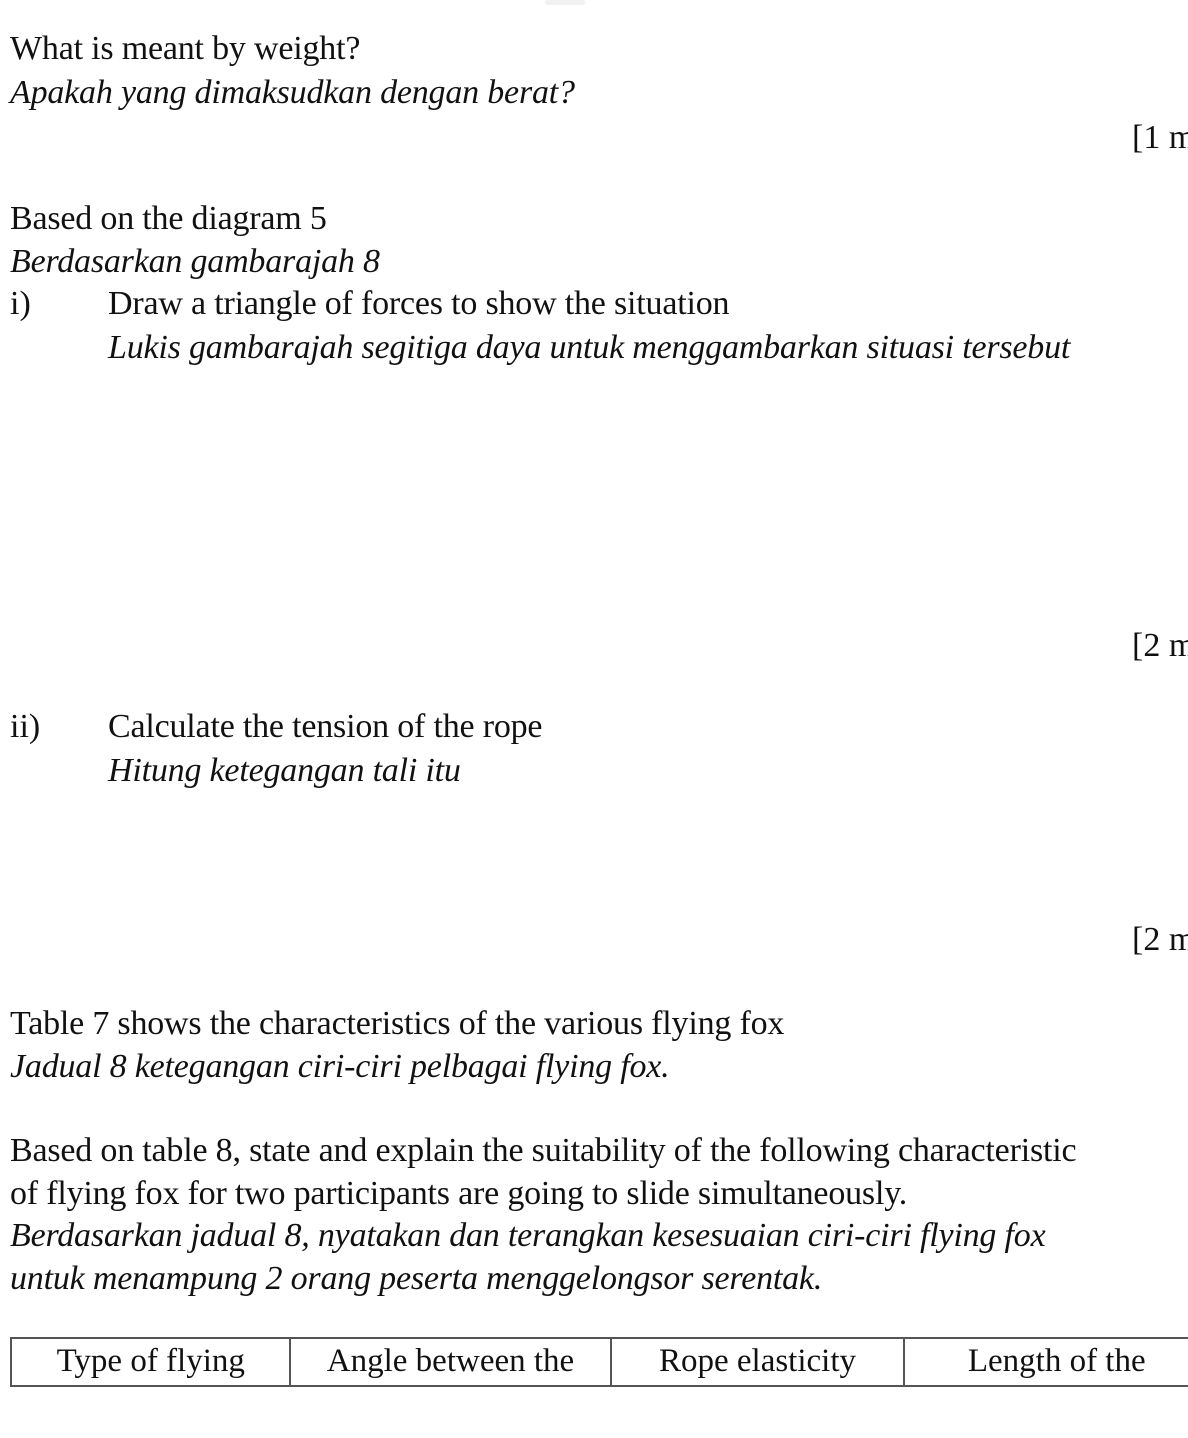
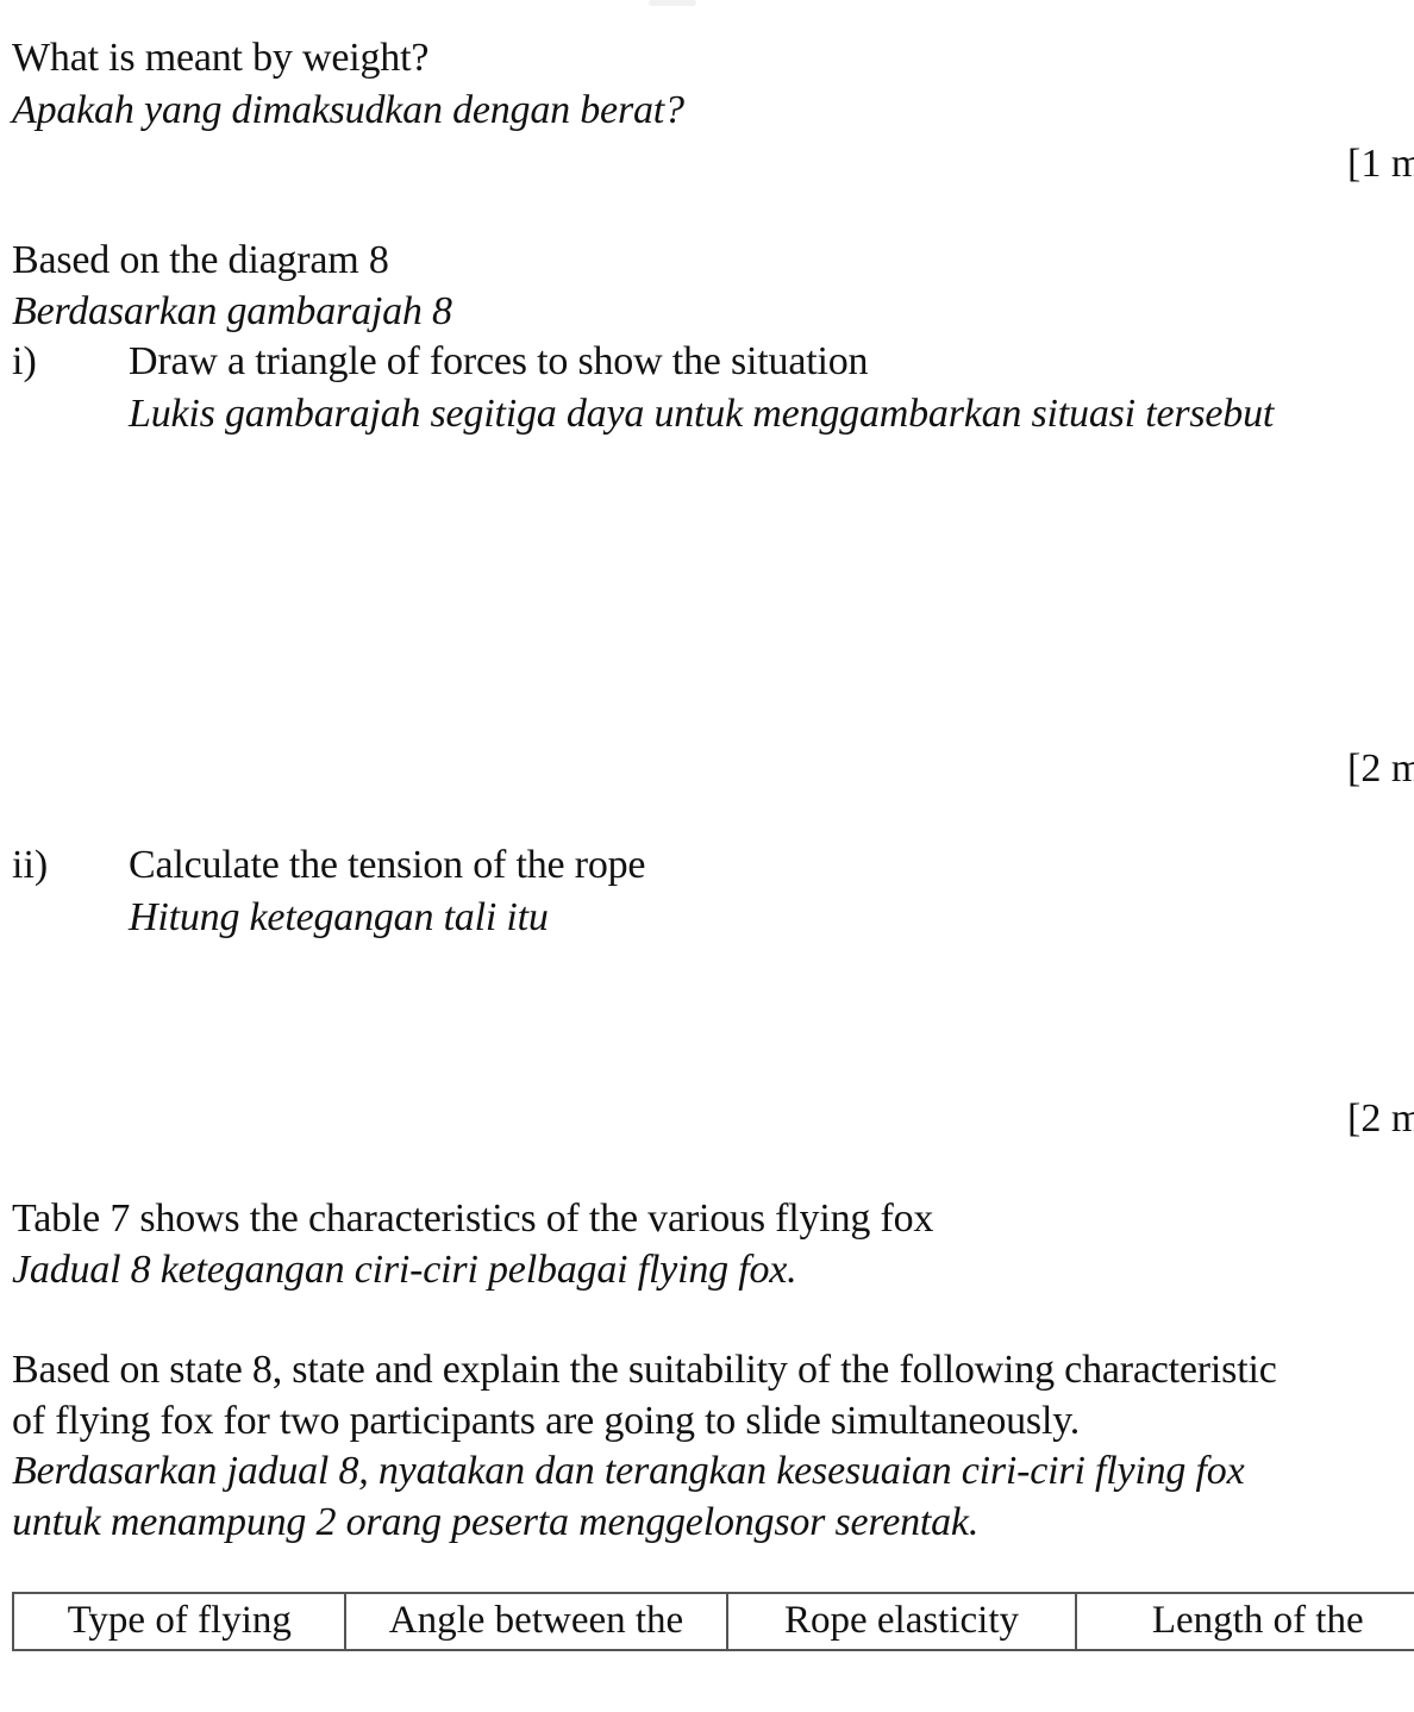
  What is meant by weight?
  Apakah yang dimaksudkan dengan berat?
  [1 m
- Based on the diagram 5
+ Based on the diagram 8
  Berdasarkan gambarajah 8
  i)
  Draw a triangle of forces to show the situation
  Lukis gambarajah segitiga daya untuk menggambarkan situasi tersebut
  [2 m
  ii)
  Calculate the tension of the rope
  Hitung ketegangan tali itu
  [2 m
  Table 7 shows the characteristics of the various flying fox
  Jadual 8 ketegangan ciri-ciri pelbagai flying fox.
- Based on table 8, state and explain the suitability of the following characteristic
+ Based on state 8, state and explain the suitability of the following characteristic
  of flying fox for two participants are going to slide simultaneously.
  Berdasarkan jadual 8, nyatakan dan terangkan kesesuaian ciri-ciri flying fox
  untuk menampung 2 orang peserta menggelongsor serentak.
  Type of flying	Angle between the	Rope elasticity	Length of the
